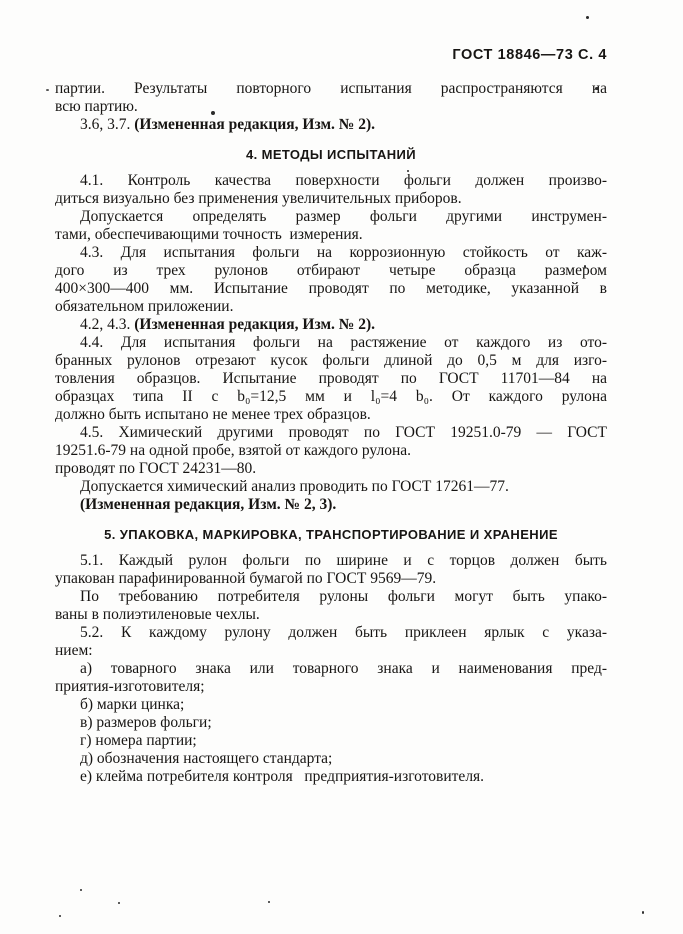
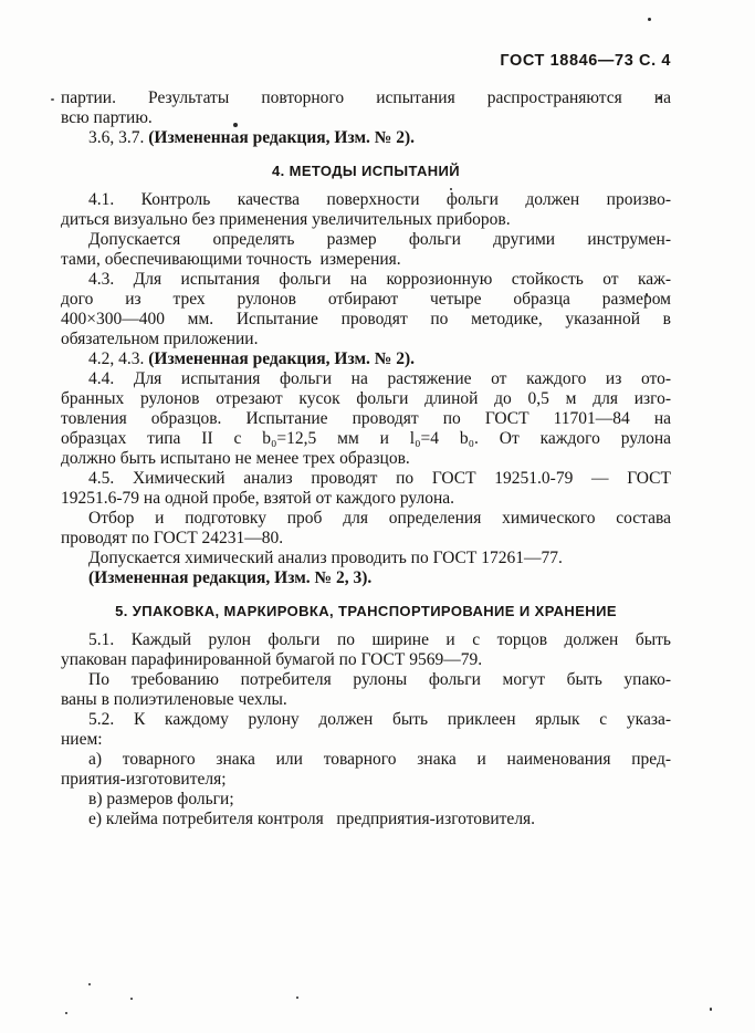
  ГОСТ 18846—73 С. 4
  партии. Результаты повторного испытания распространяютсяа
  всю партию.
  3.6, 3.7. (Измененная редакция, Изм. № 2).
  4. МЕТОДЫ ИСПЫТАНИЙ
  4.1. Контроль качества поверхности фольги должен произво-
  диться визуально без применения увеличительных приборов.
  Допускается определять размер фольги другими инструмен-
  тами, обеспечивающими точность измерения.
  4.3. Для испытания фольги на коррозионную стойкость от каж-
  дого из трех рулонов отбирают четыре образца размером
  400×300—400 мм. Испытание проводят по методике, указанной в
  обязательном приложении.
  4.2, 4.3. (Измененная редакция, Изм. № 2).
  4.4. Для испытания фольги на растяжение от каждого из ото-
  бранных рулонов отрезают кусок фольги длиной до 0,5 м для изго-
  товления образцов. Испытание проводят по ГОСТ 11701—84 на
  образцах типа II с b₀=12,5 мм и l₀=4 b₀. От каждого рулона
  должно быть испытано не менее трех образцов.
- 4.5. Химический другими проводят по ГОСТ 19251.0-79 — ГОСТ
+ 4.5. Химический анализ проводят по ГОСТ 19251.0-79 — ГОСТ
  19251.6-79 на одной пробе, взятой от каждого рулона.
+ Отбор и подготовку проб для определения химического состава
  проводят по ГОСТ 24231—80.
  Допускается химический анализ проводить по ГОСТ 17261—77.
  (Измененная редакция, Изм. № 2, 3).
  5. УПАКОВКА, МАРКИРОВКА, ТРАНСПОРТИРОВАНИЕ И ХРАНЕНИЕ
  5.1. Каждый рулон фольги по ширине и с торцов должен быть
  упакован парафинированной бумагой по ГОСТ 9569—79.
  По требованию потребителя рулоны фольги могут быть упако-
  ваны в полиэтиленовые чехлы.
  5.2. К каждому рулону должен быть приклеен ярлык с указа-
  нием:
  а) товарного знака или товарного знака и наименования пред-
  приятия-изготовителя;
- б) марки цинка;
  в) размеров фольги;
- г) номера партии;
- д) обозначения настоящего стандарта;
  е) клейма потребителя контроля предприятия-изготовителя.
